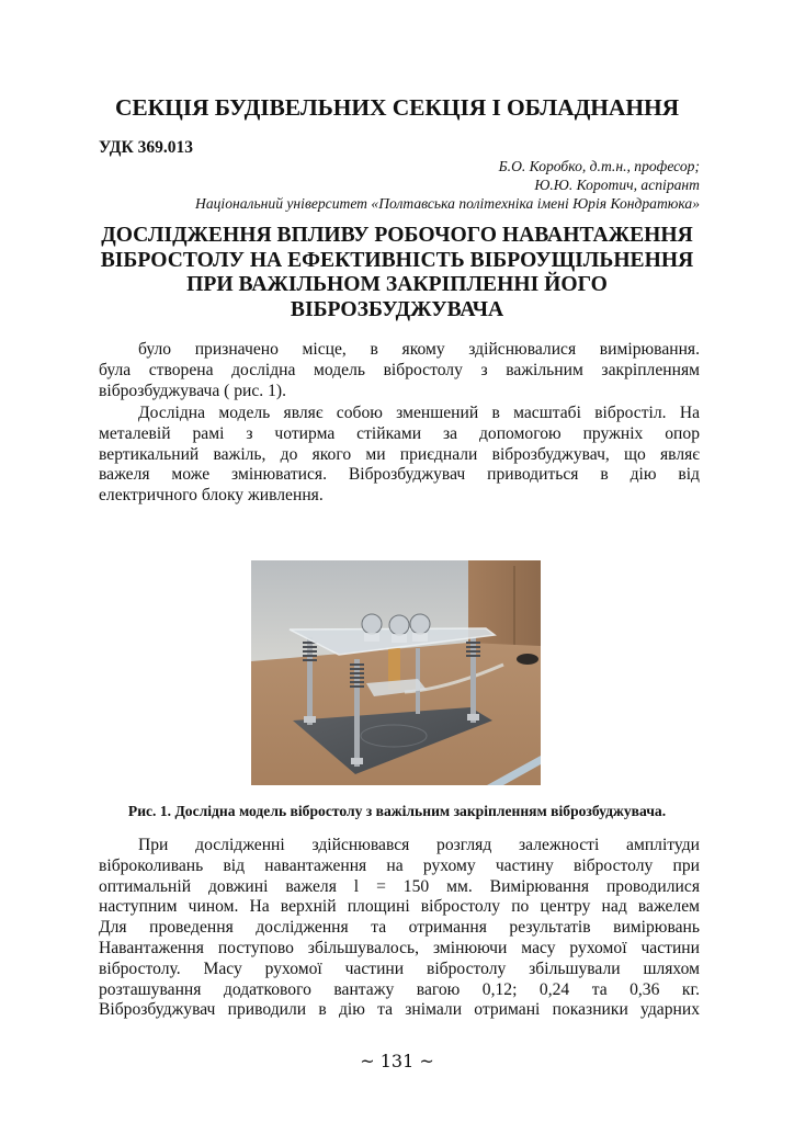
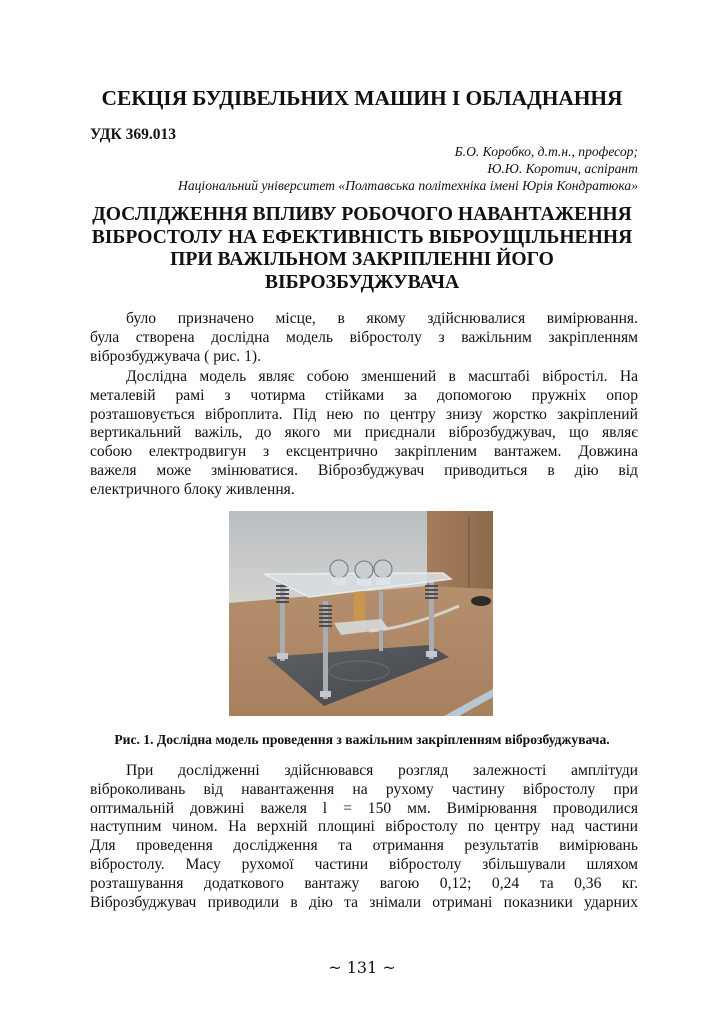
- СЕКЦІЯ БУДІВЕЛЬНИХ СЕКЦІЯ І ОБЛАДНАННЯ
+ СЕКЦІЯ БУДІВЕЛЬНИХ МАШИН І ОБЛАДНАННЯ
  УДК 369.013
  Б.О. Коробко, д.т.н., професор;
  Ю.Ю. Коротич, аспірант
  Національний університет «Полтавська політехніка імені Юрія Кондратюка»
  ДОСЛІДЖЕННЯ ВПЛИВУ РОБОЧОГО НАВАНТАЖЕННЯ
  ВІБРОСТОЛУ НА ЕФЕКТИВНІСТЬ ВІБРОУЩІЛЬНЕННЯ
  ПРИ ВАЖІЛЬНОМ ЗАКРІПЛЕННІ ЙОГО
  ВІБРОЗБУДЖУВАЧА
  було призначено місце, в якому здійснювалися вимірювання.
  була створена дослідна модель вібростолу з важільним закріпленням
  віброзбуджувача ( рис. 1).
  Дослідна модель являє собою зменшений в масштабі вібростіл. На
  металевій рамі з чотирма стійками за допомогою пружніх опор
+ розташовується віброплита. Під нею по центру знизу жорстко закріплений
  вертикальний важіль, до якого ми приєднали віброзбуджувач, що являє
+ собою електродвигун з ексцентрично закріпленим вантажем. Довжина
  важеля може змінюватися. Віброзбуджувач приводиться в дію від
  електричного блоку живлення.
- Рис. 1. Дослідна модель вібростолу з важільним закріпленням віброзбуджувача.
+ Рис. 1. Дослідна модель проведення з важільним закріпленням віброзбуджувача.
  При дослідженні здійснювався розгляд залежності амплітуди
  віброколивань від навантаження на рухому частину вібростолу при
  оптимальній довжині важеля l = 150 мм. Вимірювання проводилися
- наступним чином. На верхній площині вібростолу по центру над важелем
+ наступним чином. На верхній площині вібростолу по центру над частини
  Для проведення дослідження та отримання результатів вимірювань
- Навантаження поступово збільшувалось, змінюючи масу рухомої частини
  вібростолу. Масу рухомої частини вібростолу збільшували шляхом
  розташування додаткового вантажу вагою 0,12; 0,24 та 0,36 кг.
  Віброзбуджувач приводили в дію та знімали отримані показники ударних
  ~ 131 ~
